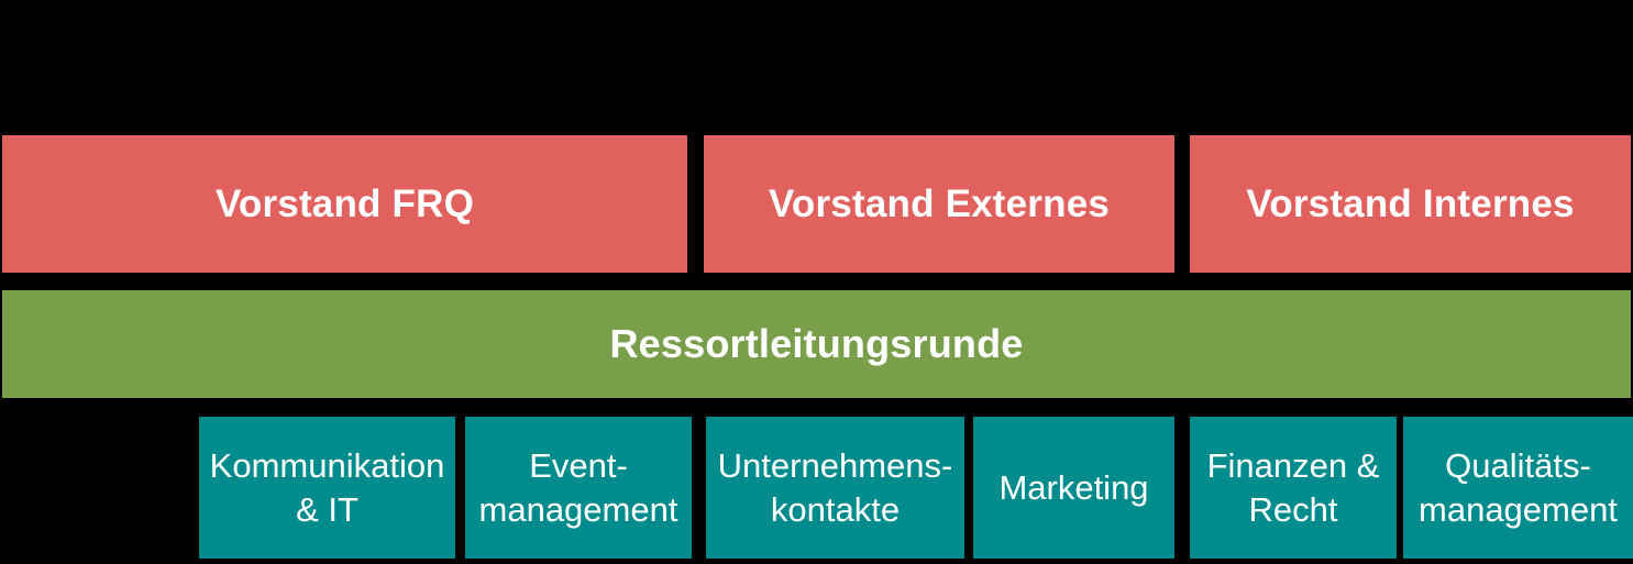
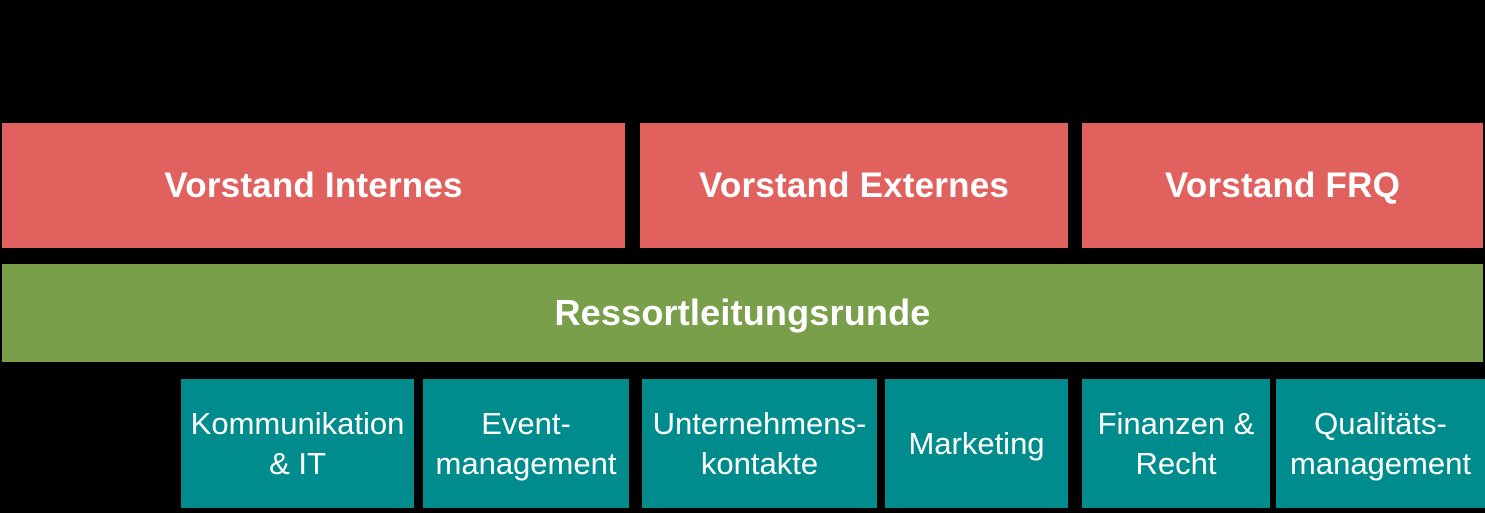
- Vorstand FRQ
+ Vorstand Internes
  Vorstand Externes
- Vorstand Internes
+ Vorstand FRQ
  Ressortleitungsrunde
  Kommunikation
  & IT
  Event-
  management
  Unternehmens-
  kontakte
  Marketing
  Finanzen &
  Recht
  Qualitäts-
  management
